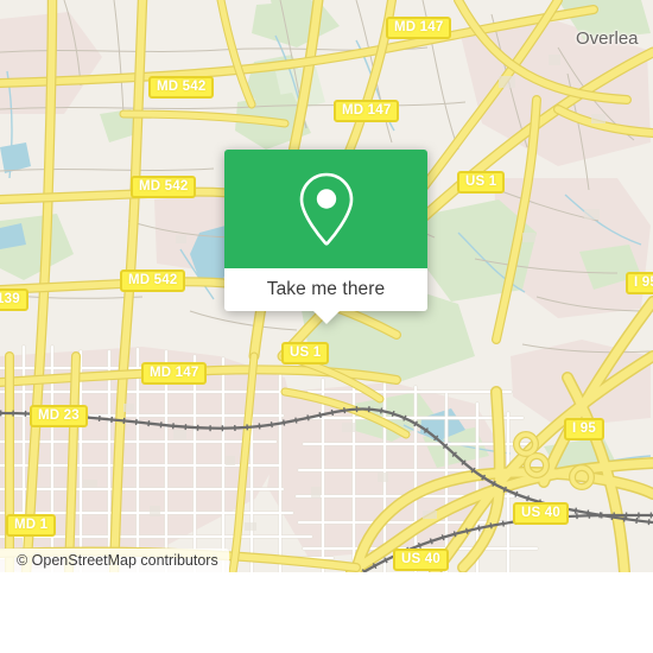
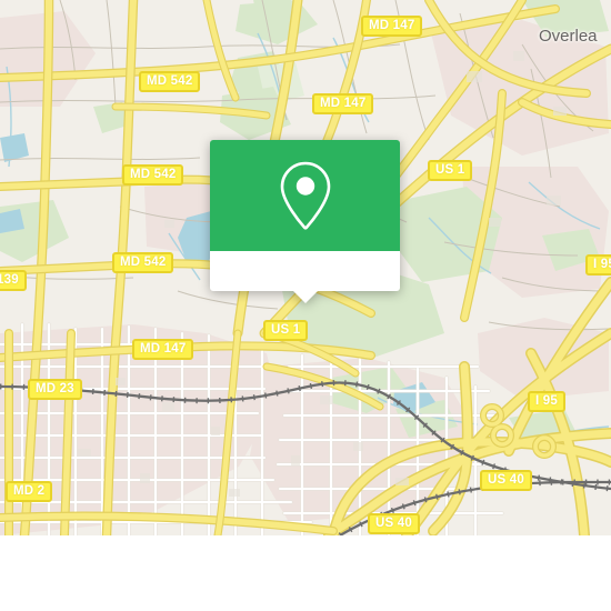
  MD 147
  MD 542
  MD 147
  US 1
  MD 542
  MD 542
  139
  US 1
  MD 147
  MD 23
  I 95
  US 40
- MD 1
+ MD 2
  US 40
  Overlea
- Take me there
- © OpenStreetMap contributors
